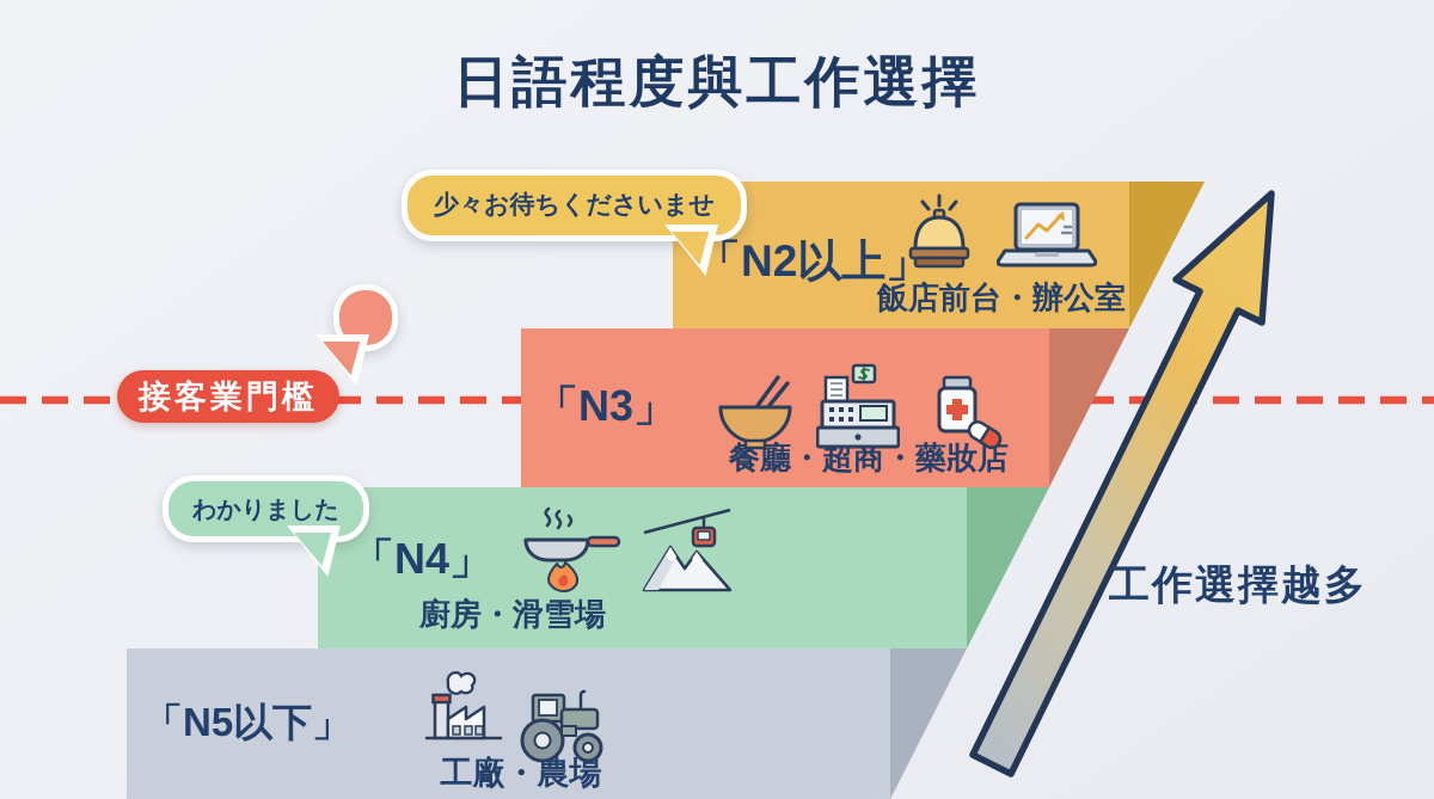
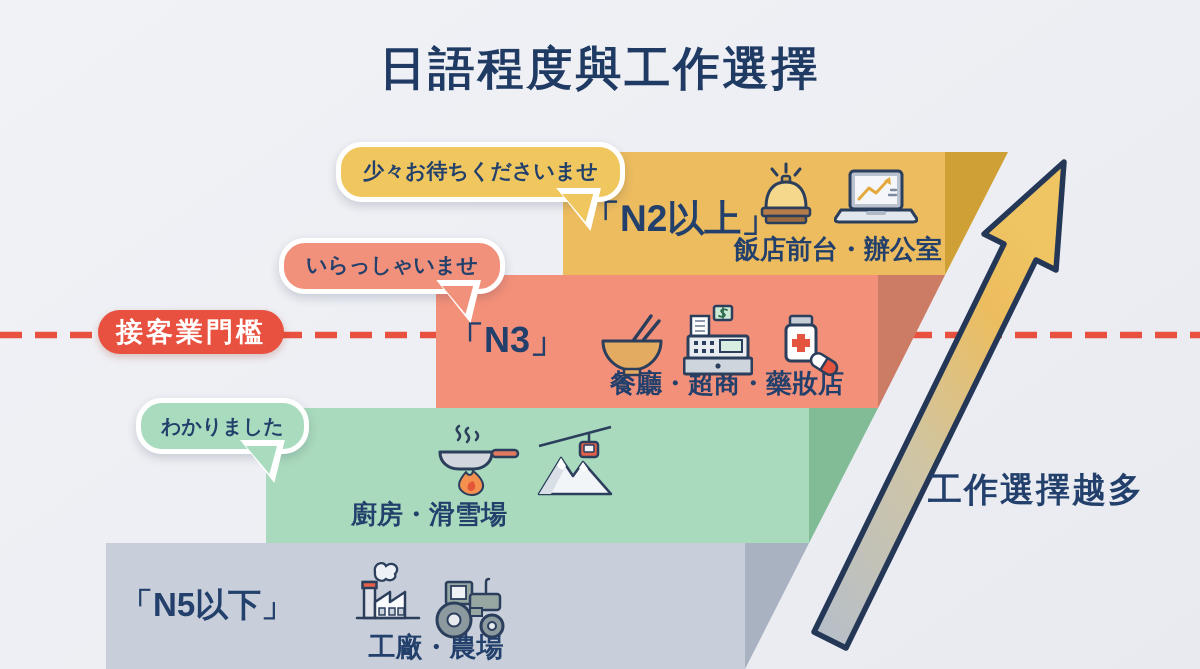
  日語程度與工作選擇
  接客業門檻
  少々お待ちくださいませ
+ いらっしゃいませ
  わかりました
  「N2以上」
  「N3」
- 「N4」
  「N5以下」
  飯店前台・辦公室
  餐廳・超商・藥妝店
  廚房・滑雪場
  工廠・農場
  工作選擇越多
